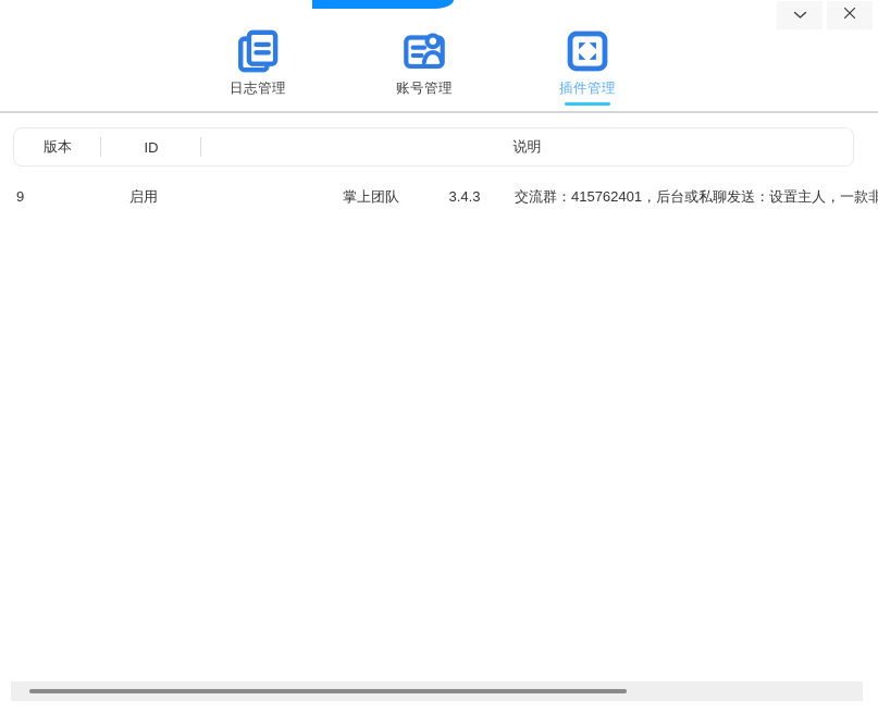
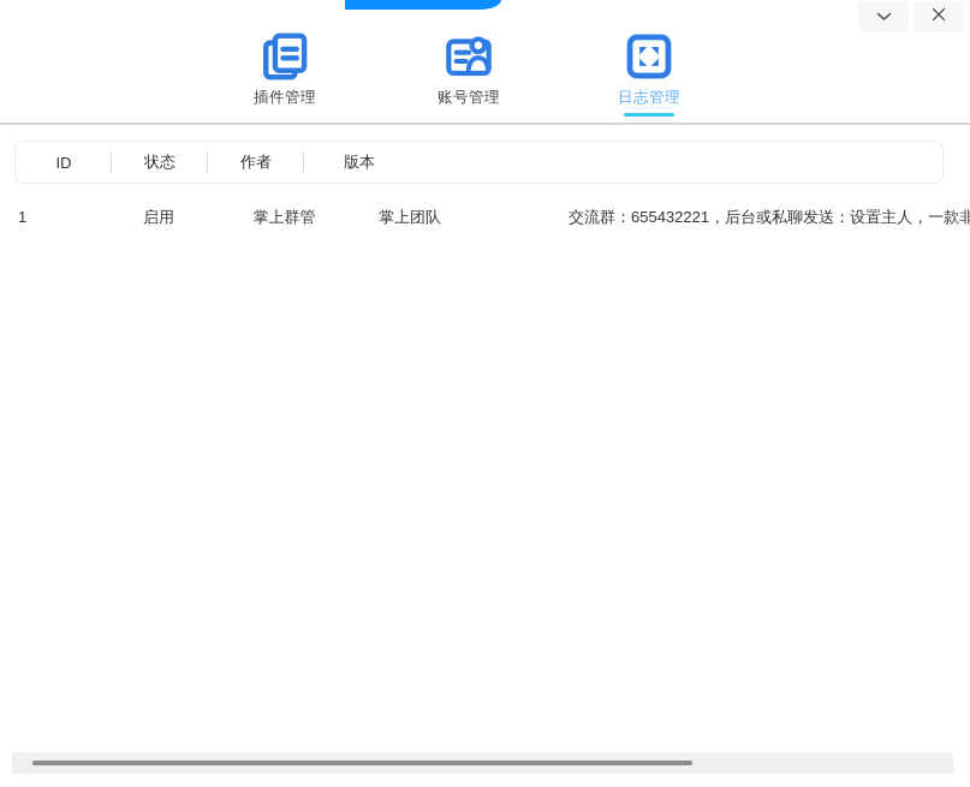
- 日志管理
+ 插件管理
  账号管理
- 插件管理
+ 日志管理
- 版本
+ ID
+ 状态
+ 作者
- ID
+ 版本
- 说明
- 9
+ 1
  启用
+ 掌上群管
  掌上团队
- 3.4.3
- 交流群：415762401，后台或私聊发送：设置主人，一款非
+ 交流群：655432221，后台或私聊发送：设置主人，一款非
